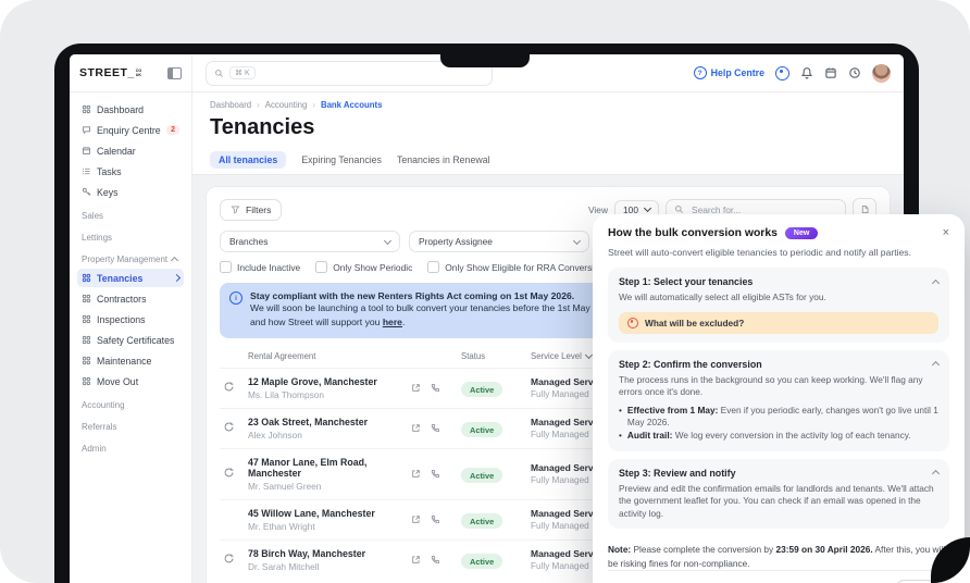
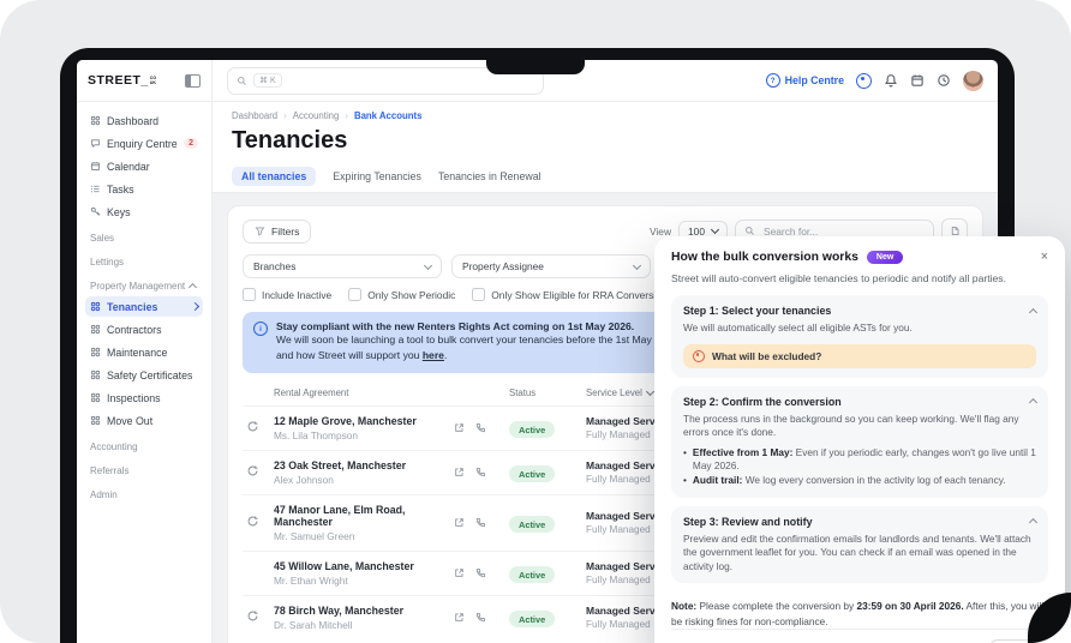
  STREET_
  Dashboard
  Enquiry Centre
  Calendar
  Tasks
  Keys
  Sales
  Lettings
  Property Management
  Tenancies
  Contractors
- Inspections
+ Maintenance
  Safety Certificates
- Maintenance
+ Inspections
  Move Out
  Accounting
  Referrals
  Admin
  Help Centre
  Dashboard
  ›
  Accounting
  ›
  Bank Accounts
  Tenancies
  All tenancies
  Expiring Tenancies
  Tenancies in Renewal
  Filters
  View
  100
  Search for...
  Branches
  Property Assignee
  Include Inactive
  Only Show Periodic
  Only Show Eligible for RRA Convers
  Stay compliant with the new Renters Rights Act coming on 1st May 2026.
  We will soon be launching a tool to bulk convert your tenancies before the 1st May
  and how Street will support you here.
  Rental Agreement
  Status
  Service Level
  12 Maple Grove, Manchester
  Ms. Lila Thompson
  Active
  Managed Serv
  Fully Managed
  23 Oak Street, Manchester
  Alex Johnson
  Active
  Managed Serv
  Fully Managed
  47 Manor Lane, Elm Road, Manchester
  Mr. Samuel Green
  Active
  Managed Serv
  Fully Managed
  45 Willow Lane, Manchester
  Mr. Ethan Wright
  Active
  Managed Serv
  Fully Managed
  78 Birch Way, Manchester
  Dr. Sarah Mitchell
  Active
  Managed Serv
  Fully Managed
  How the bulk conversion works
  ×
  Street will auto-convert eligible tenancies to periodic and notify all parties.
  Step 1: Select your tenancies
  We will automatically select all eligible ASTs for you.
  What will be excluded?
  Step 2: Confirm the conversion
  The process runs in the background so you can keep working. We'll flag any errors once it's done.
  •
  Effective from 1 May: Even if you periodic early, changes won't go live until 1 May 2026.
  •
  Audit trail: We log every conversion in the activity log of each tenancy.
  Step 3: Review and notify
  Preview and edit the confirmation emails for landlords and tenants. We'll attach the government leaflet for you. You can check if an email was opened in the activity log.
  Note: Please complete the conversion by 23:59 on 30 April 2026. After this, you w be risking fines for non-compliance.
